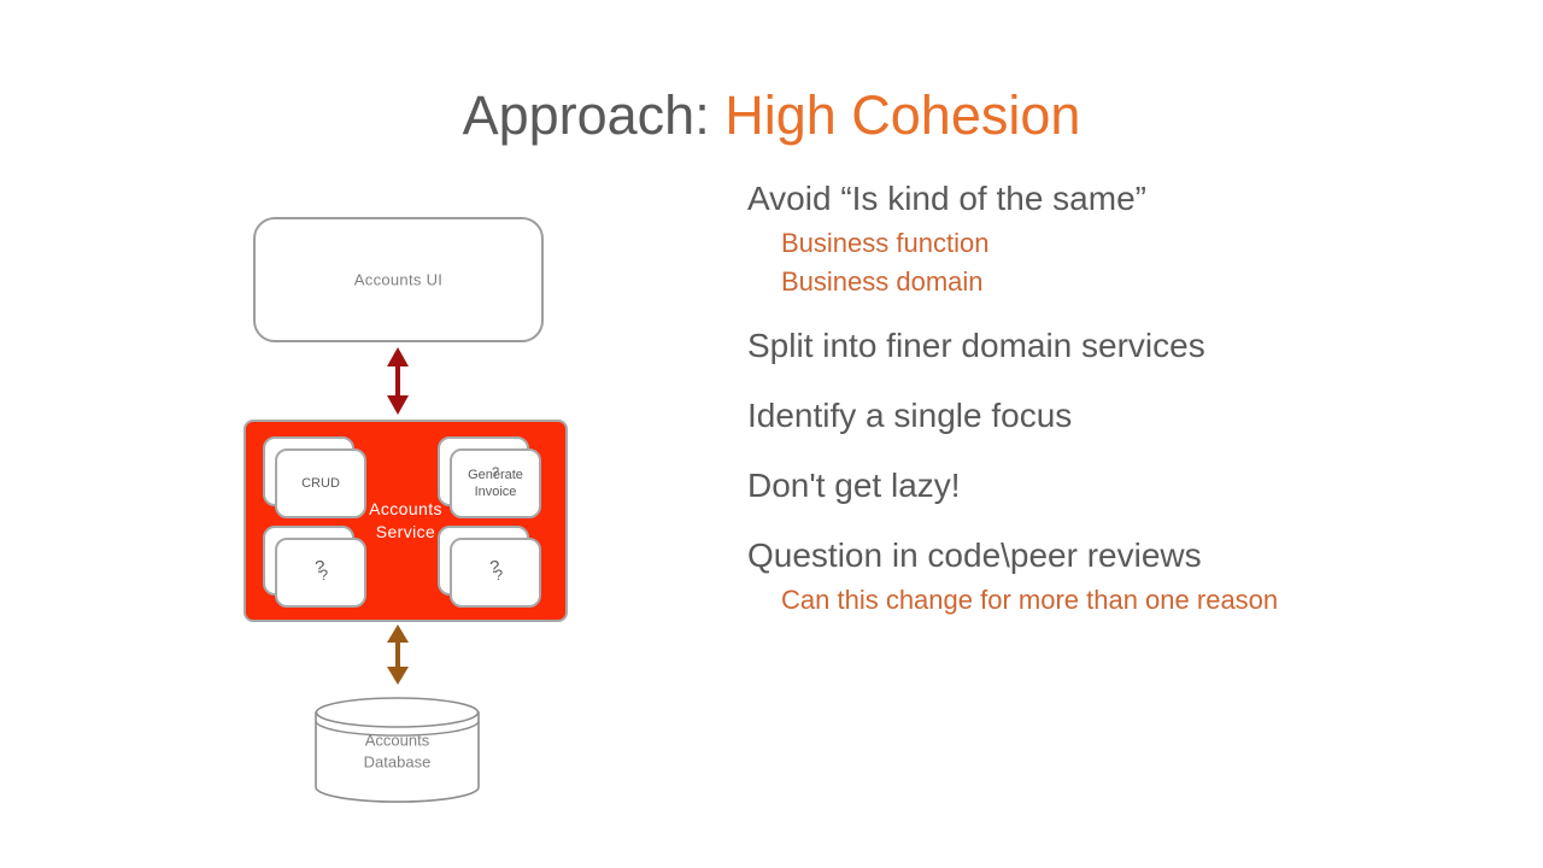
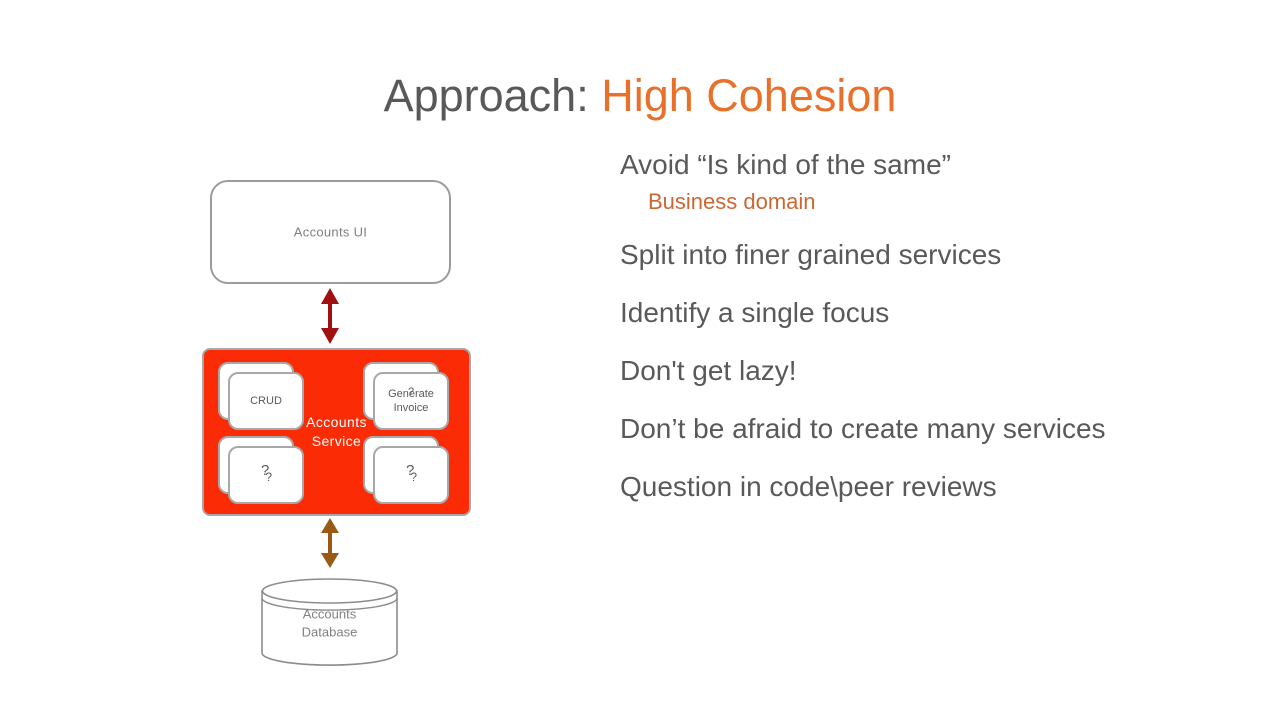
  Approach: High Cohesion
  Avoid “Is kind of the same”
- Business function
  Business domain
- Split into finer domain services
+ Split into finer grained services
  Identify a single focus
  Don't get lazy!
+ Don’t be afraid to create many services
  Question in code\peer reviews
- Can this change for more than one reason
  Accounts UI
  CRUD
  ?
  Generate
  Invoice
  ?
  ?
  ?
  ?
  Accounts
  Service
  Accounts
  Database
